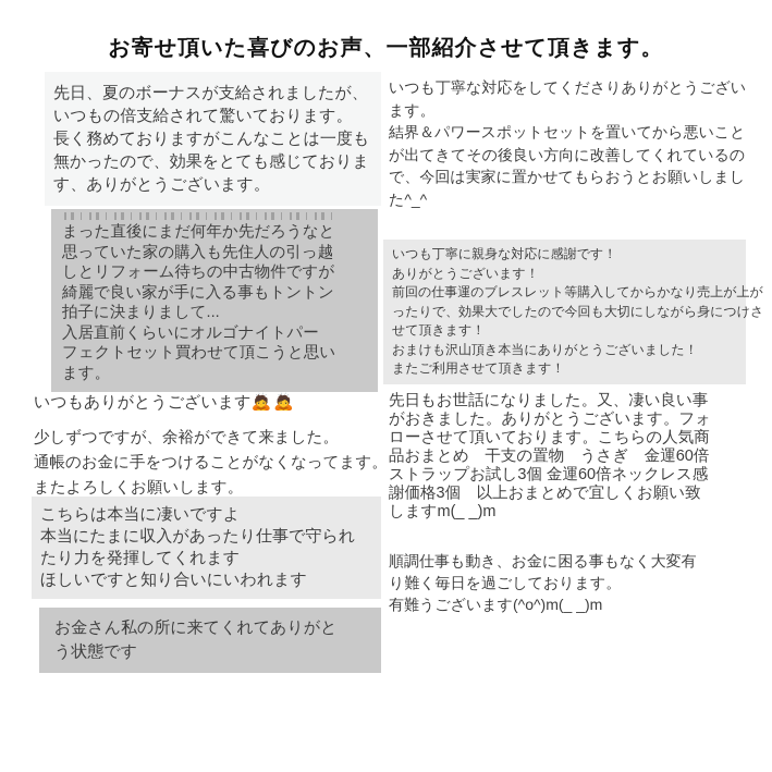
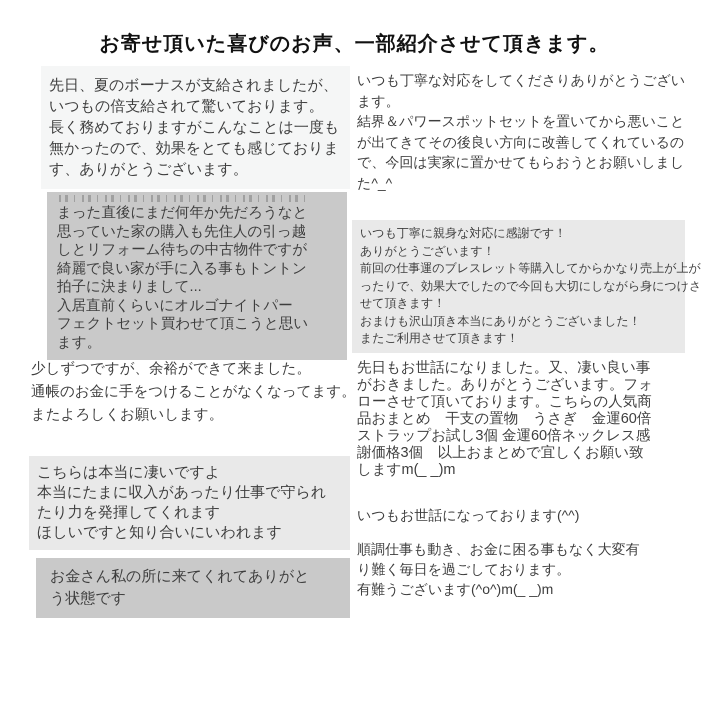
  お寄せ頂いた喜びのお声、一部紹介させて頂きます。
  先日、夏のボーナスが支給されましたが、
  いつもの倍支給されて驚いております。
  長く務めておりますがこんなことは一度も
  無かったので、効果をとても感じておりま
  す、ありがとうございます。
  まった直後にまだ何年か先だろうなと
  思っていた家の購入も先住人の引っ越
  しとリフォーム待ちの中古物件ですが
  綺麗で良い家が手に入る事もトントン
  拍子に決まりまして...
  入居直前くらいにオルゴナイトパー
  フェクトセット買わせて頂こうと思い
  ます。
- いつもありがとうございます🙇🙇
  少しずつですが、余裕ができて来ました。
  通帳のお金に手をつけることがなくなってます。
  またよろしくお願いします。
  こちらは本当に凄いですよ
  本当にたまに収入があったり仕事で守られ
  たり力を発揮してくれます
  ほしいですと知り合いにいわれます
  お金さん私の所に来てくれてありがと
  う状態です
  いつも丁寧な対応をしてくださりありがとうござい
  ます。
  結界＆パワースポットセットを置いてから悪いこと
  が出てきてその後良い方向に改善してくれているの
  で、今回は実家に置かせてもらおうとお願いしまし
  た^_^
  いつも丁寧に親身な対応に感謝です！
  ありがとうございます！
  前回の仕事運のブレスレット等購入してからかなり売上が上が
  ったりで、効果大でしたので今回も大切にしながら身につけさ
  せて頂きます！
  おまけも沢山頂き本当にありがとうございました！
  またご利用させて頂きます！
  先日もお世話になりました。又、凄い良い事
  がおきました。ありがとうございます。フォ
  ローさせて頂いております。こちらの人気商
  品おまとめ 干支の置物 うさぎ 金運60倍
  ストラップお試し3個 金運60倍ネックレス感
  謝価格3個 以上おまとめで宜しくお願い致
  しますm(_ _)m
+ いつもお世話になっております(^^)
  順調仕事も動き、お金に困る事もなく大変有
  り難く毎日を過ごしております。
  有難うございます(^o^)m(_ _)m
